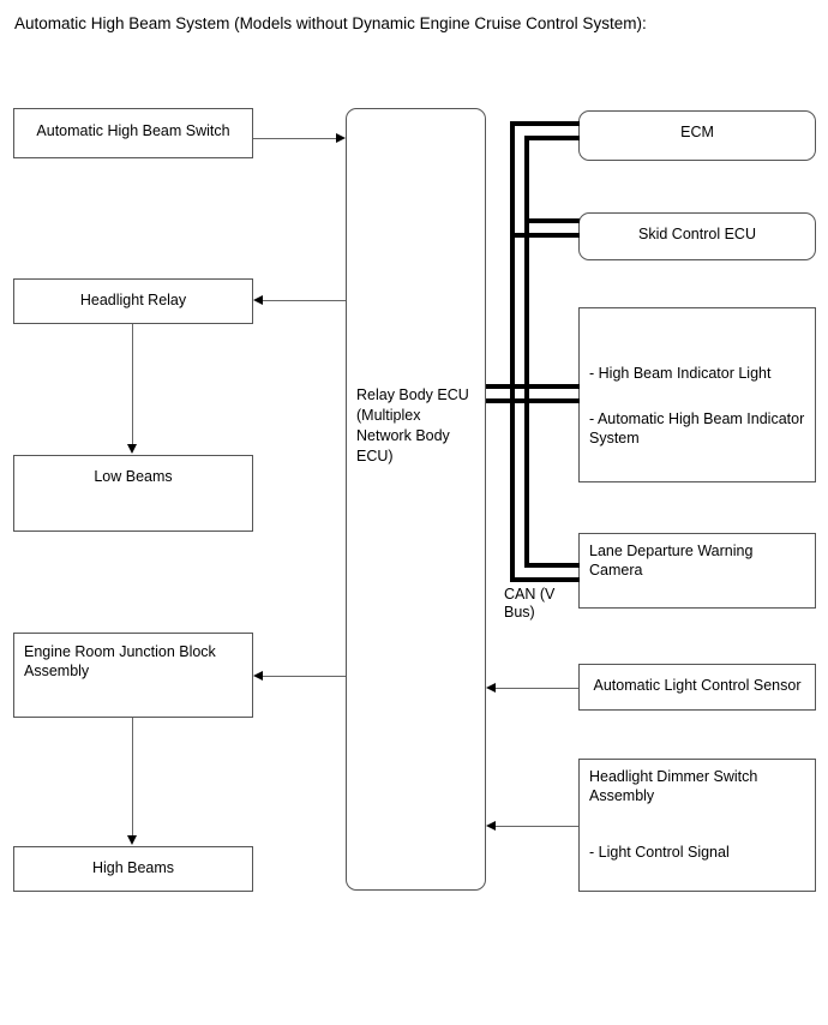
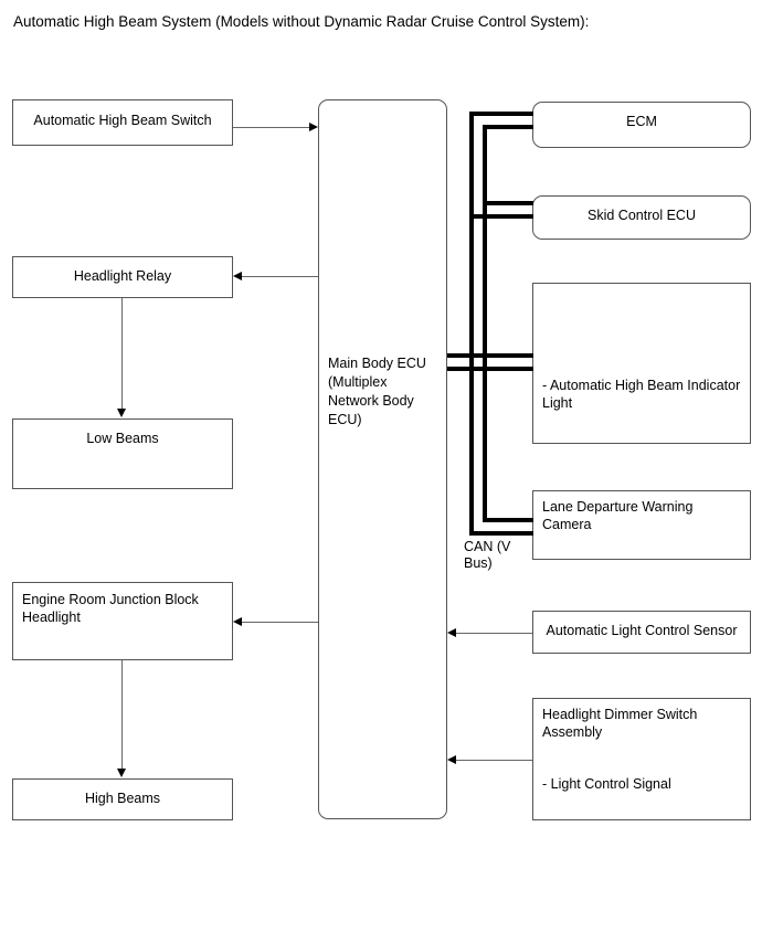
- Automatic High Beam System (Models without Dynamic Engine Cruise Control System):
+ Automatic High Beam System (Models without Dynamic Radar Cruise Control System):
  Automatic High Beam Switch
  Headlight Relay
  Low Beams
- Engine Room Junction Block Assembly
+ Engine Room Junction Block Headlight
  High Beams
- Relay Body ECU (Multiplex Network Body ECU)
+ Main Body ECU (Multiplex Network Body ECU)
  ECM
  Skid Control ECU
- - High Beam Indicator Light
- - Automatic High Beam Indicator System
+ - Automatic High Beam Indicator Light
  Lane Departure Warning Camera
  Automatic Light Control Sensor
  Headlight Dimmer Switch Assembly
  - Light Control Signal
  CAN (V Bus)
